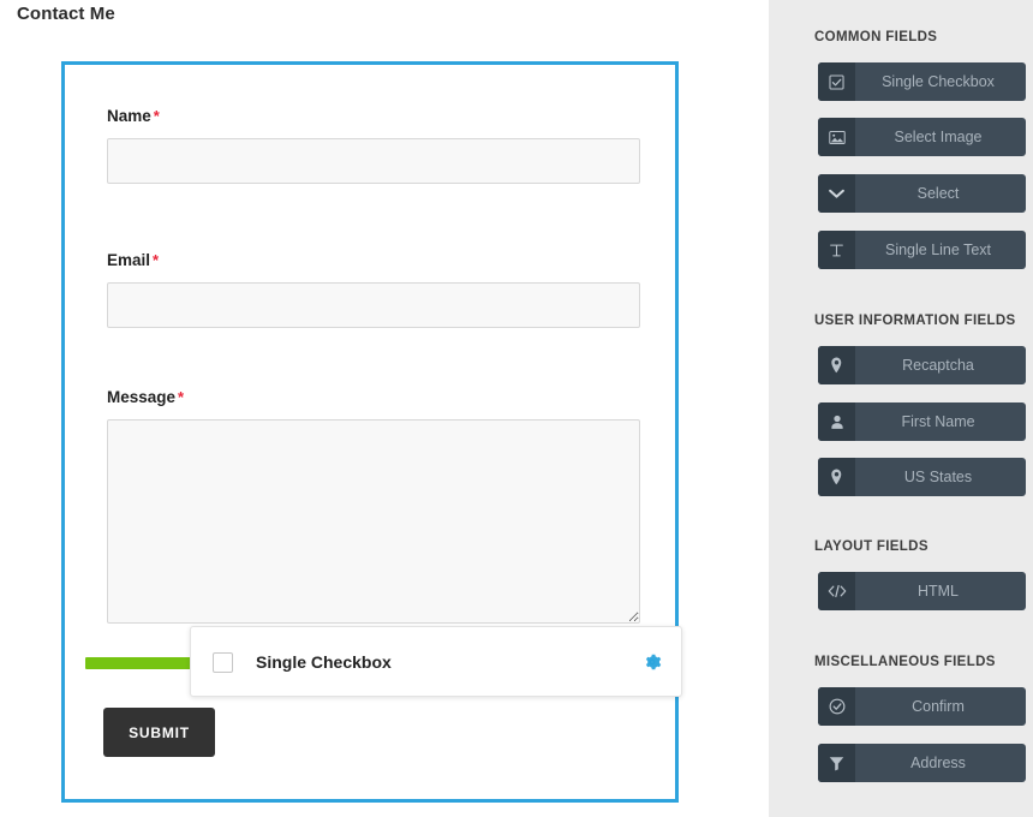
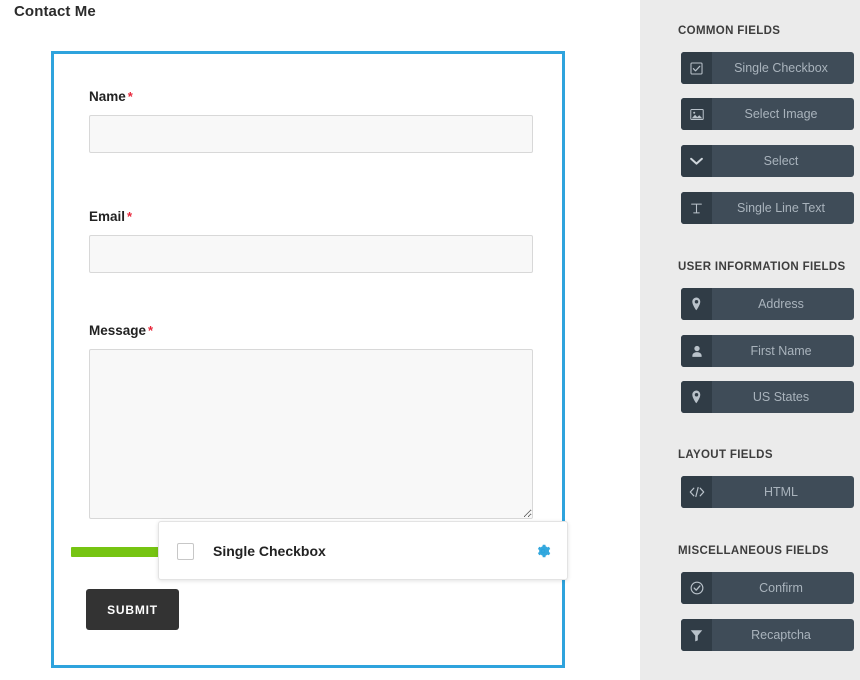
  Contact Me
  Name *
  Email *
  Message *
  SUBMIT
  Single Checkbox
  COMMON FIELDS
  Single Checkbox
  Select Image
  Select
  Single Line Text
  USER INFORMATION FIELDS
- Recaptcha
+ Address
  First Name
  US States
  LAYOUT FIELDS
  HTML
  MISCELLANEOUS FIELDS
  Confirm
- Address
+ Recaptcha
